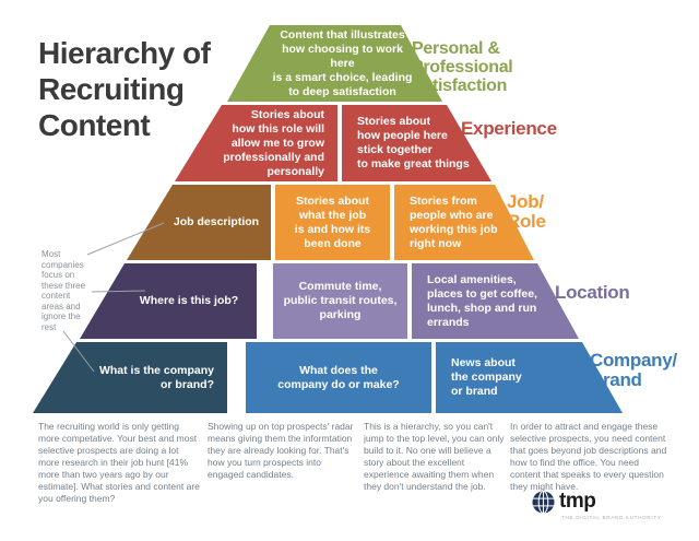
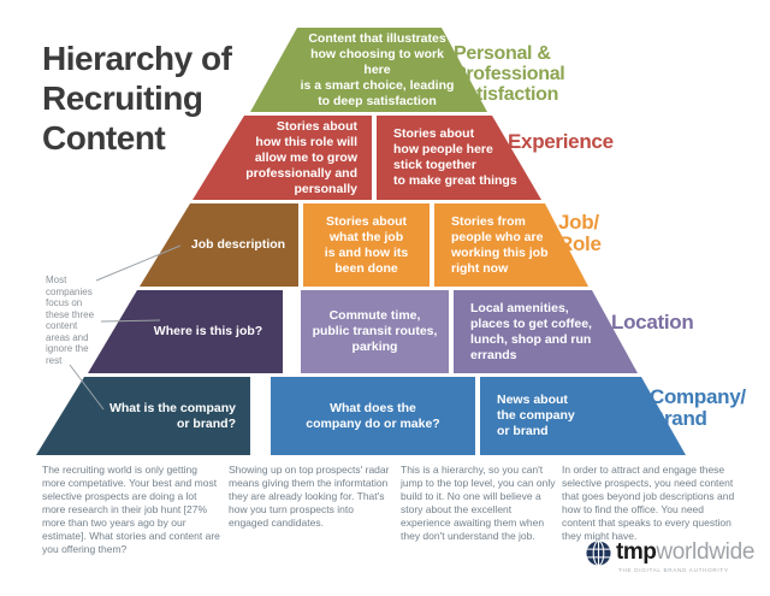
  Hierarchy of
  Recruiting
  Content
  Content that illustrates
  how choosing to work here
  is a smart choice, leading
  to deep satisfaction
  Personal &
  Professional
  Satisfaction
  Stories about
  how this role will
  allow me to grow
  professionally and
  personally
  Stories about
  how people here
  stick together
  to make great things
  Experience
  Job description
  Stories about
  what the job
  is and how its
  been done
  Stories from
  people who are
  working this job
  right now
  Job/
  Role
  Where is this job?
  Commute time,
  public transit routes,
  parking
  Local amenities,
  places to get coffee,
  lunch, shop and run
  errands
  Location
  What is the company
  or brand?
  What does the
  company do or make?
  News about
  the company
  or brand
  Company/
  Brand
  Most
  companies
  focus on
  these three
  content
  areas and
  ignore the
  rest
- The recruiting world is only getting more competative. Your best and most selective prospects are doing a lot more research in their job hunt [41% more than two years ago by our estimate]. What stories and content are you offering them?
+ The recruiting world is only getting more competative. Your best and most selective prospects are doing a lot more research in their job hunt [27% more than two years ago by our estimate]. What stories and content are you offering them?
  Showing up on top prospects' radar means giving them the informtation they are already looking for. That's how you turn prospects into engaged candidates.
  This is a hierarchy, so you can't jump to the top level, you can only build to it. No one will believe a story about the excellent experience awaiting them when they don't understand the job.
  In order to attract and engage these selective prospects, you need content that goes beyond job descriptions and how to find the office. You need content that speaks to every question they might have.
  tmp
+ worldwide
